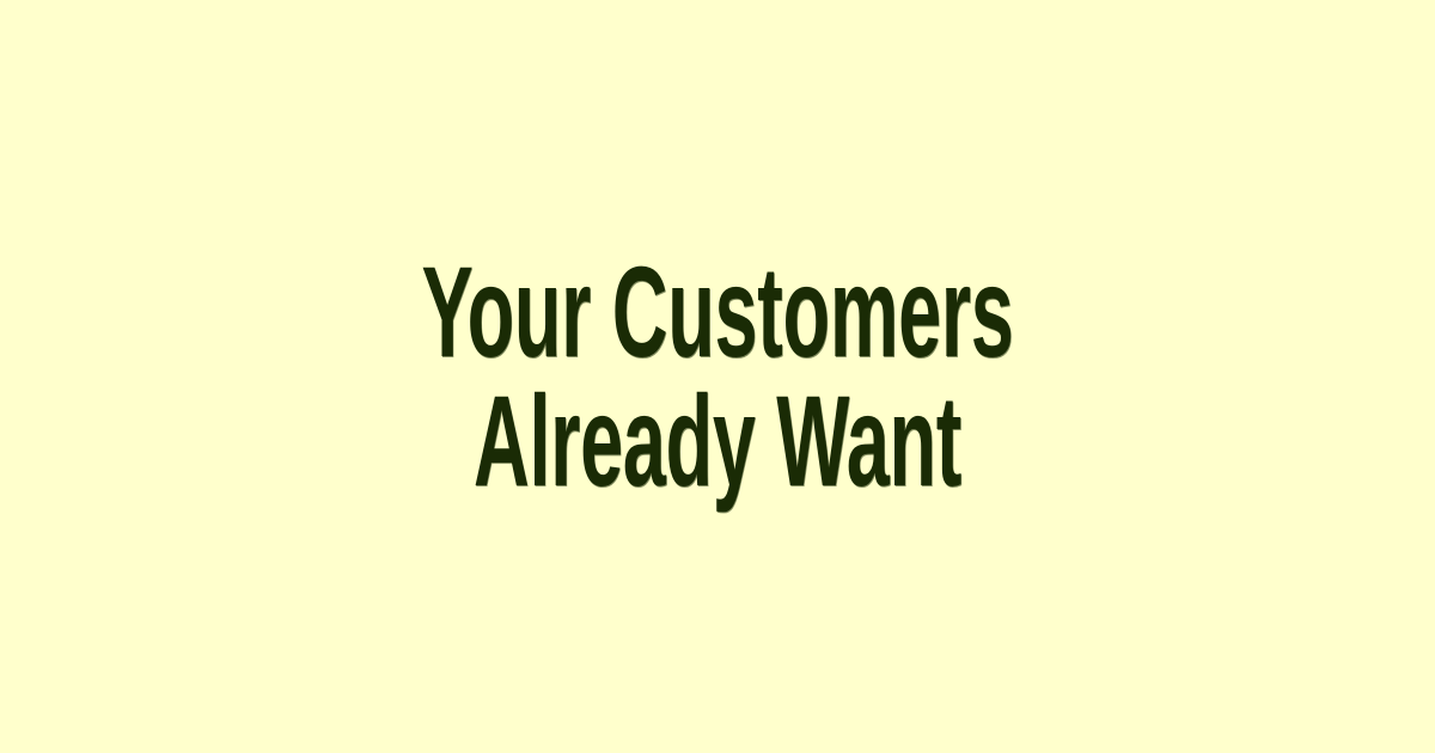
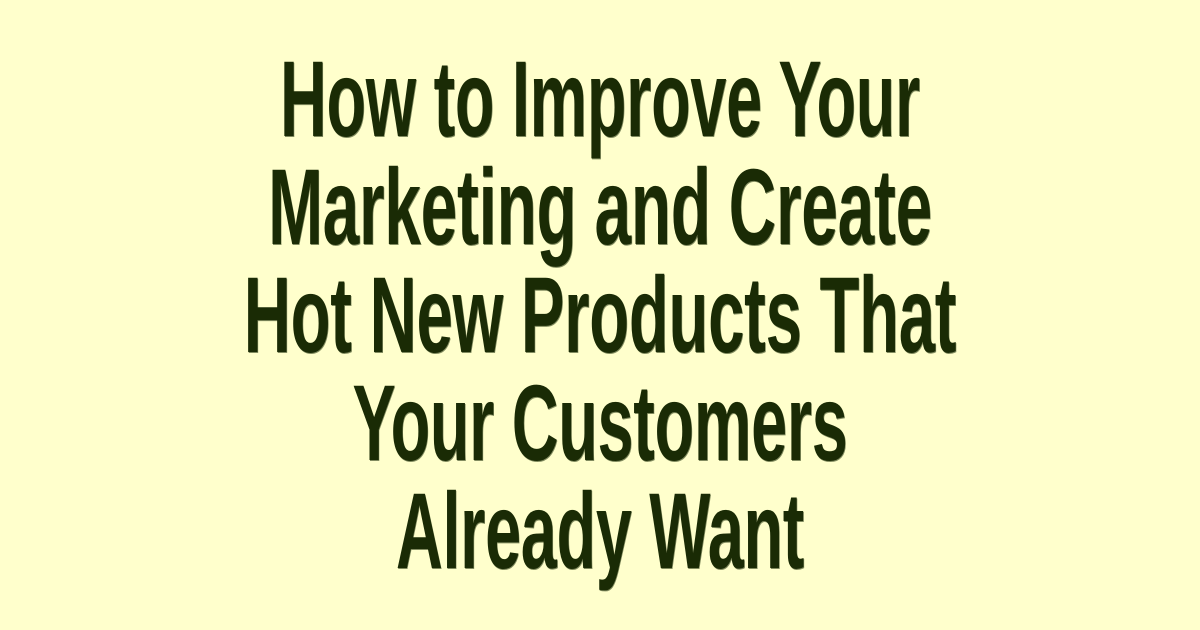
+ How to Improve Your
+ Marketing and Create
+ Hot New Products That
  Your Customers
  Already Want
